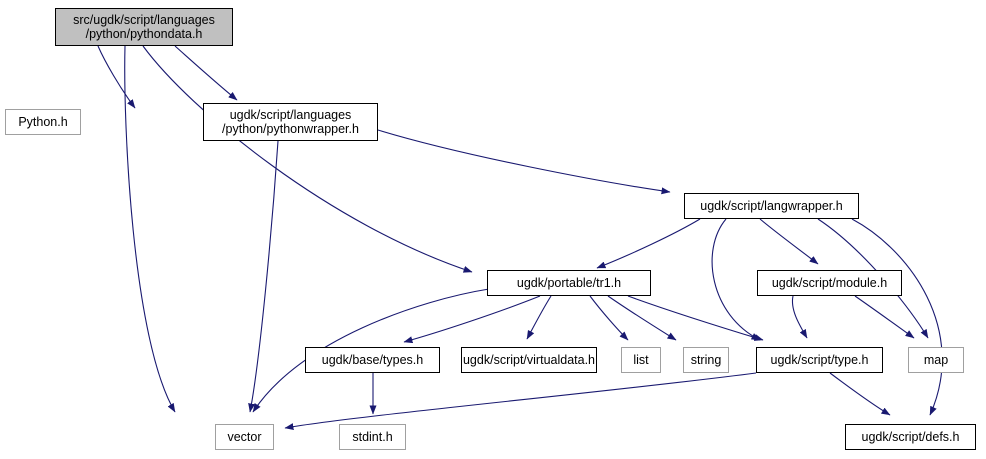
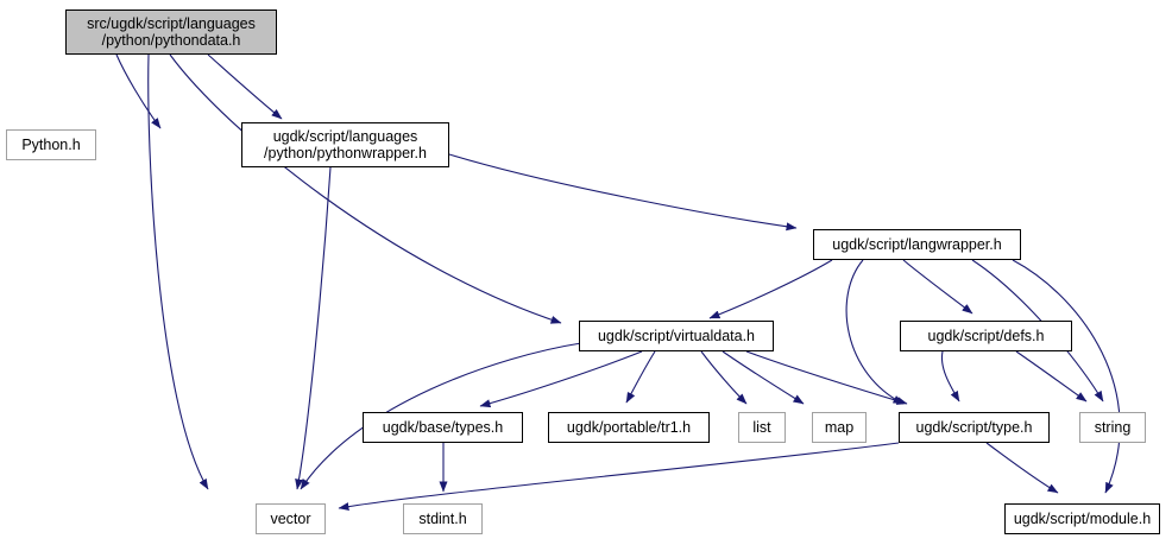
  src/ugdk/script/languages
  /python/pythondata.h
  Python.h
  ugdk/script/languages
  /python/pythonwrapper.h
  ugdk/script/langwrapper.h
- ugdk/portable/tr1.h
+ ugdk/script/virtualdata.h
- ugdk/script/module.h
+ ugdk/script/defs.h
  ugdk/base/types.h
- ugdk/script/virtualdata.h
+ ugdk/portable/tr1.h
  list
- string
+ map
  ugdk/script/type.h
- map
+ string
  vector
  stdint.h
- ugdk/script/defs.h
+ ugdk/script/module.h
